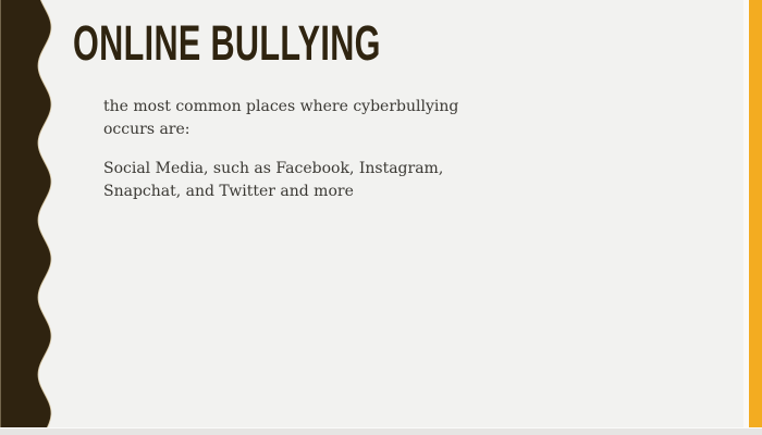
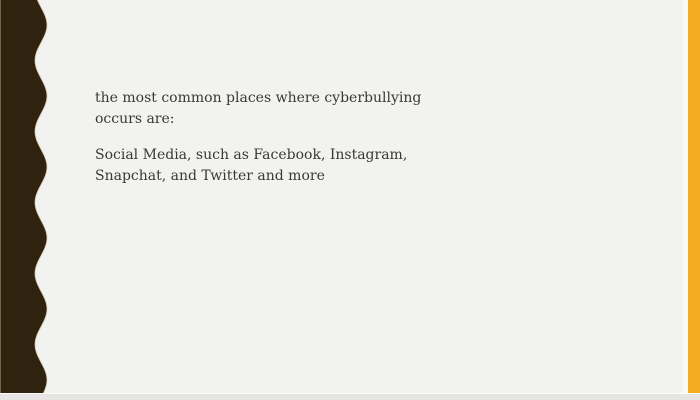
- ONLINE BULLYING
  the most common places where cyberbullying
  occurs are:
  Social Media, such as Facebook, Instagram,
  Snapchat, and Twitter and more
